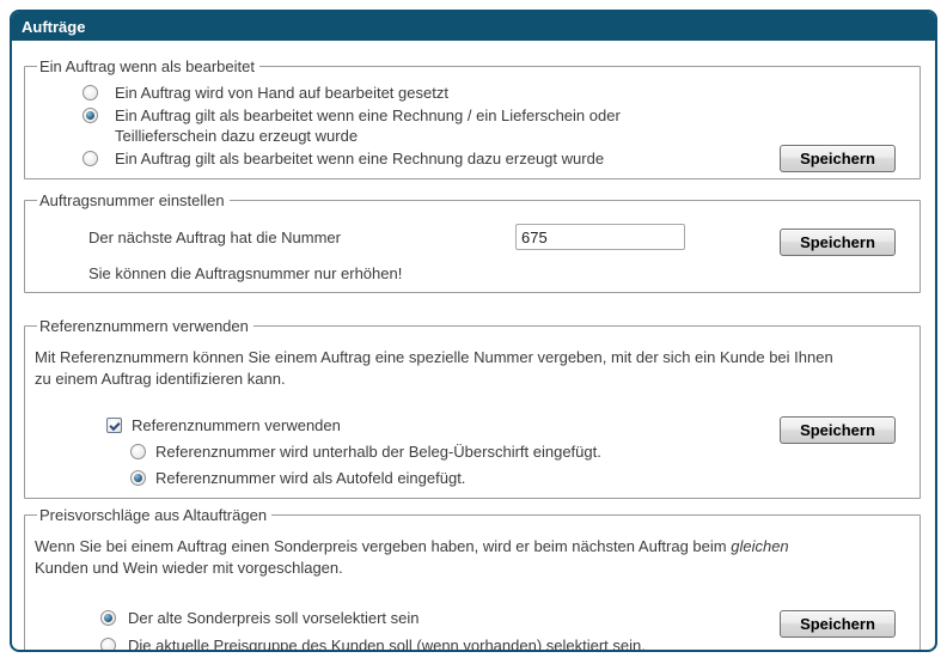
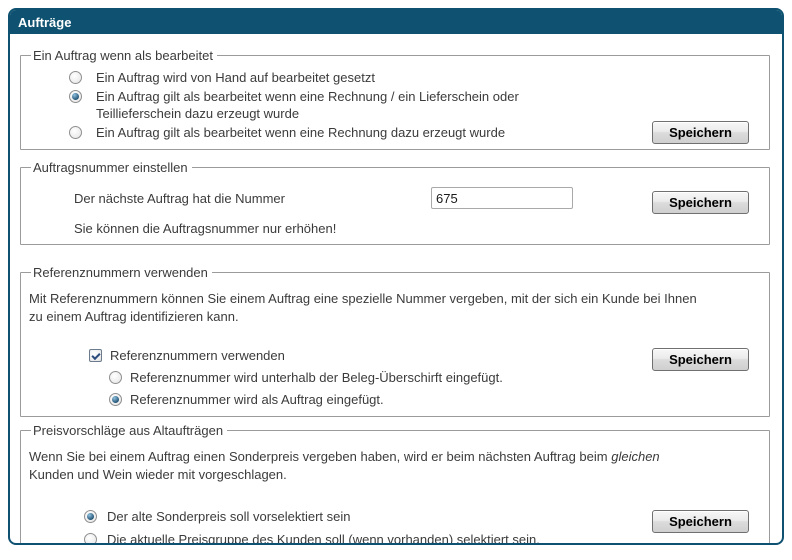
  Aufträge
  Ein Auftrag wenn als bearbeitet
  Ein Auftrag wird von Hand auf bearbeitet gesetzt
  Ein Auftrag gilt als bearbeitet wenn eine Rechnung / ein Lieferschein oder
  Teillieferschein dazu erzeugt wurde
  Ein Auftrag gilt als bearbeitet wenn eine Rechnung dazu erzeugt wurde
  Speichern
  Auftragsnummer einstellen
  Der nächste Auftrag hat die Nummer
  675
  Sie können die Auftragsnummer nur erhöhen!
  Speichern
  Referenznummern verwenden
  Mit Referenznummern können Sie einem Auftrag eine spezielle Nummer vergeben, mit der sich ein Kunde bei Ihnen
  zu einem Auftrag identifizieren kann.
  Referenznummern verwenden
  Referenznummer wird unterhalb der Beleg-Überschirft eingefügt.
- Referenznummer wird als Autofeld eingefügt.
+ Referenznummer wird als Auftrag eingefügt.
  Speichern
  Preisvorschläge aus Altaufträgen
  Wenn Sie bei einem Auftrag einen Sonderpreis vergeben haben, wird er beim nächsten Auftrag beim gleichen
  Kunden und Wein wieder mit vorgeschlagen.
  Der alte Sonderpreis soll vorselektiert sein
  Die aktuelle Preisgruppe des Kunden soll (wenn vorhanden) selektiert sein.
  Speichern
